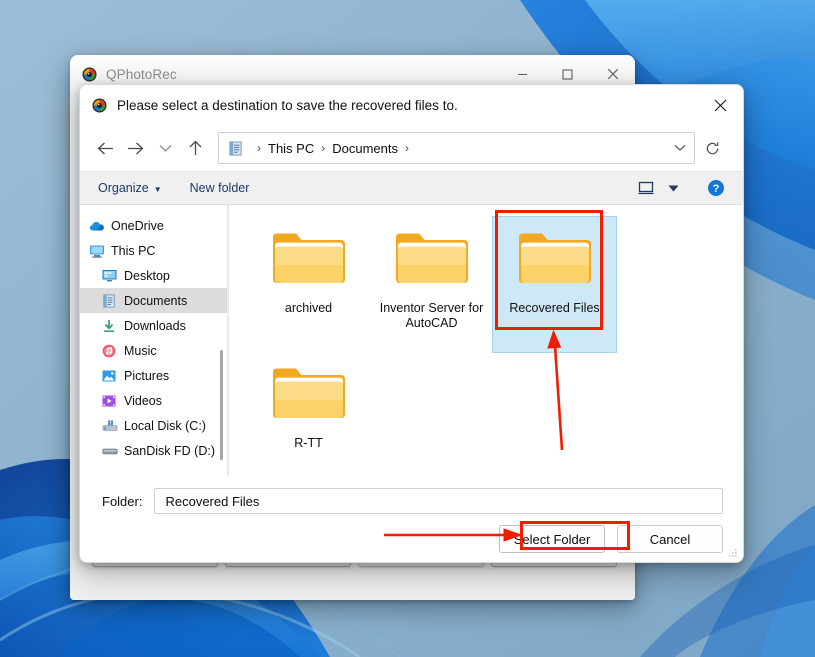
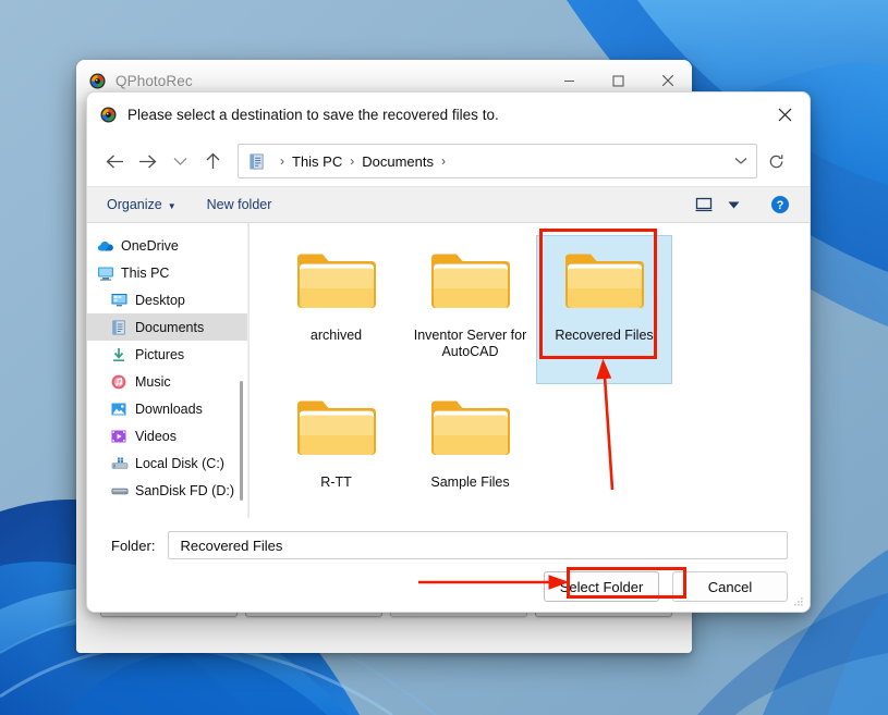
  QPhotoRec
  Please select a destination to save the recovered files to.
  ›
  This PC
  ›
  Documents
  ›
  Organize
  ▼
  New folder
  ?
  OneDrive
  This PC
  Desktop
  Documents
- Downloads
+ Pictures
  Music
- Pictures
+ Downloads
  Videos
  Local Disk (C:)
  SanDisk FD (D:)
  archived
  Inventor Server for AutoCAD
  Recovered Files
  R-TT
+ Sample Files
  Folder:
  Recovered Files
  Select Folder
  Cancel
